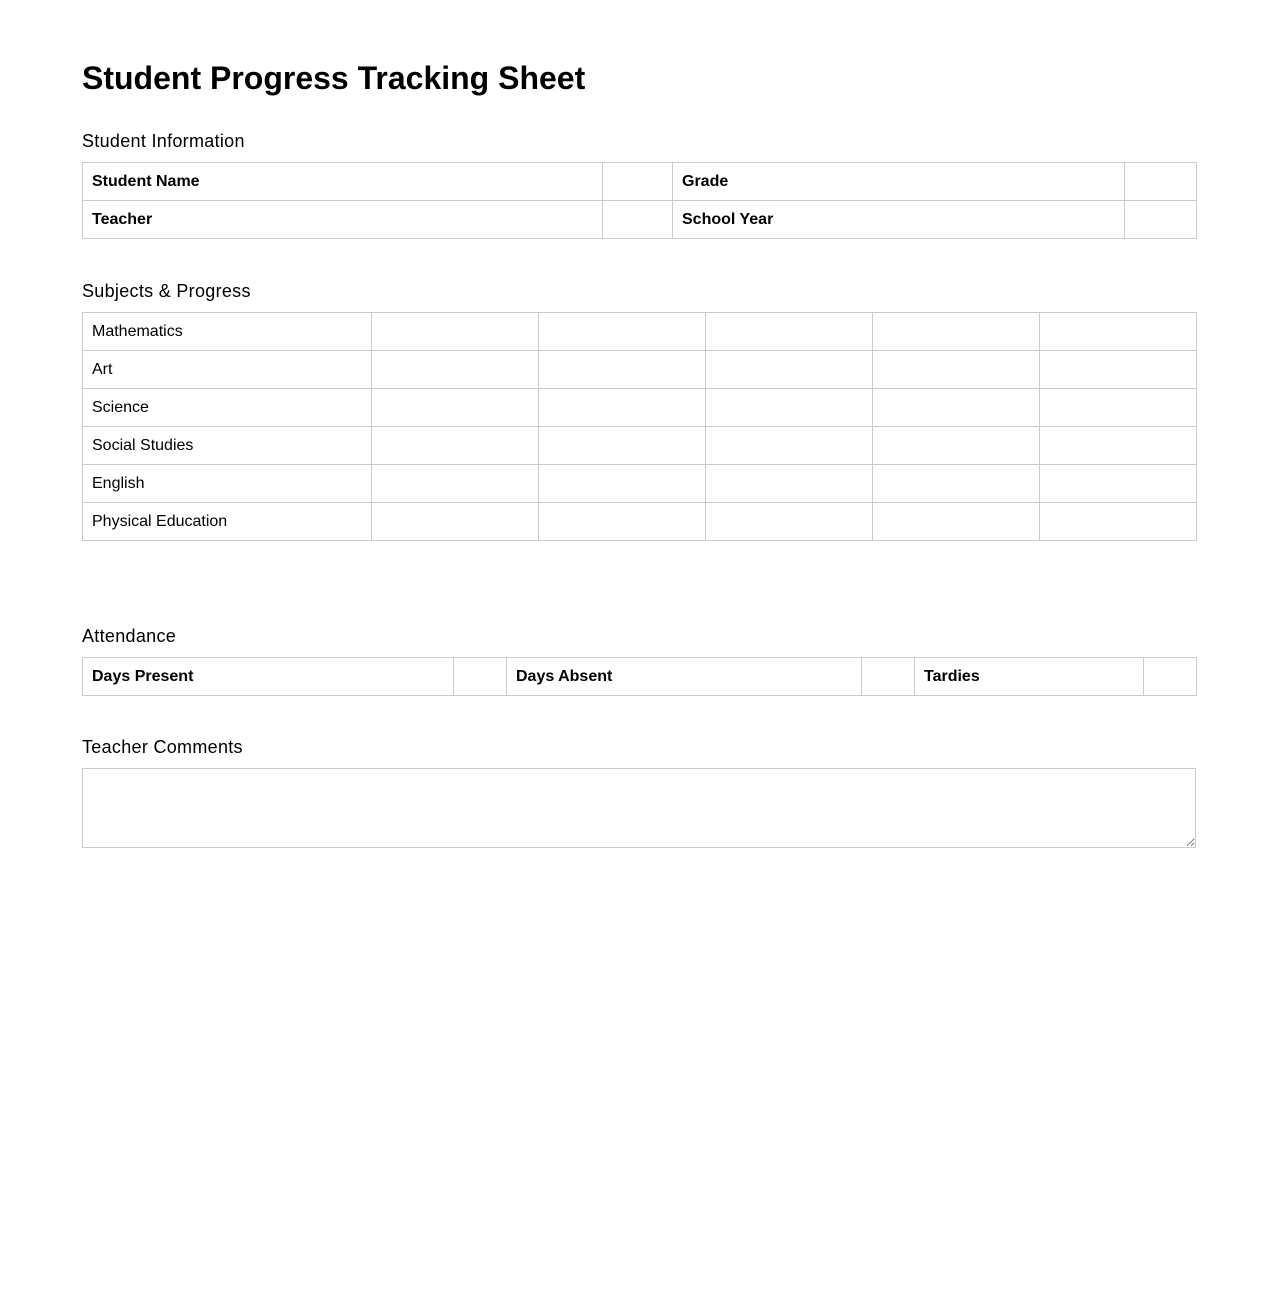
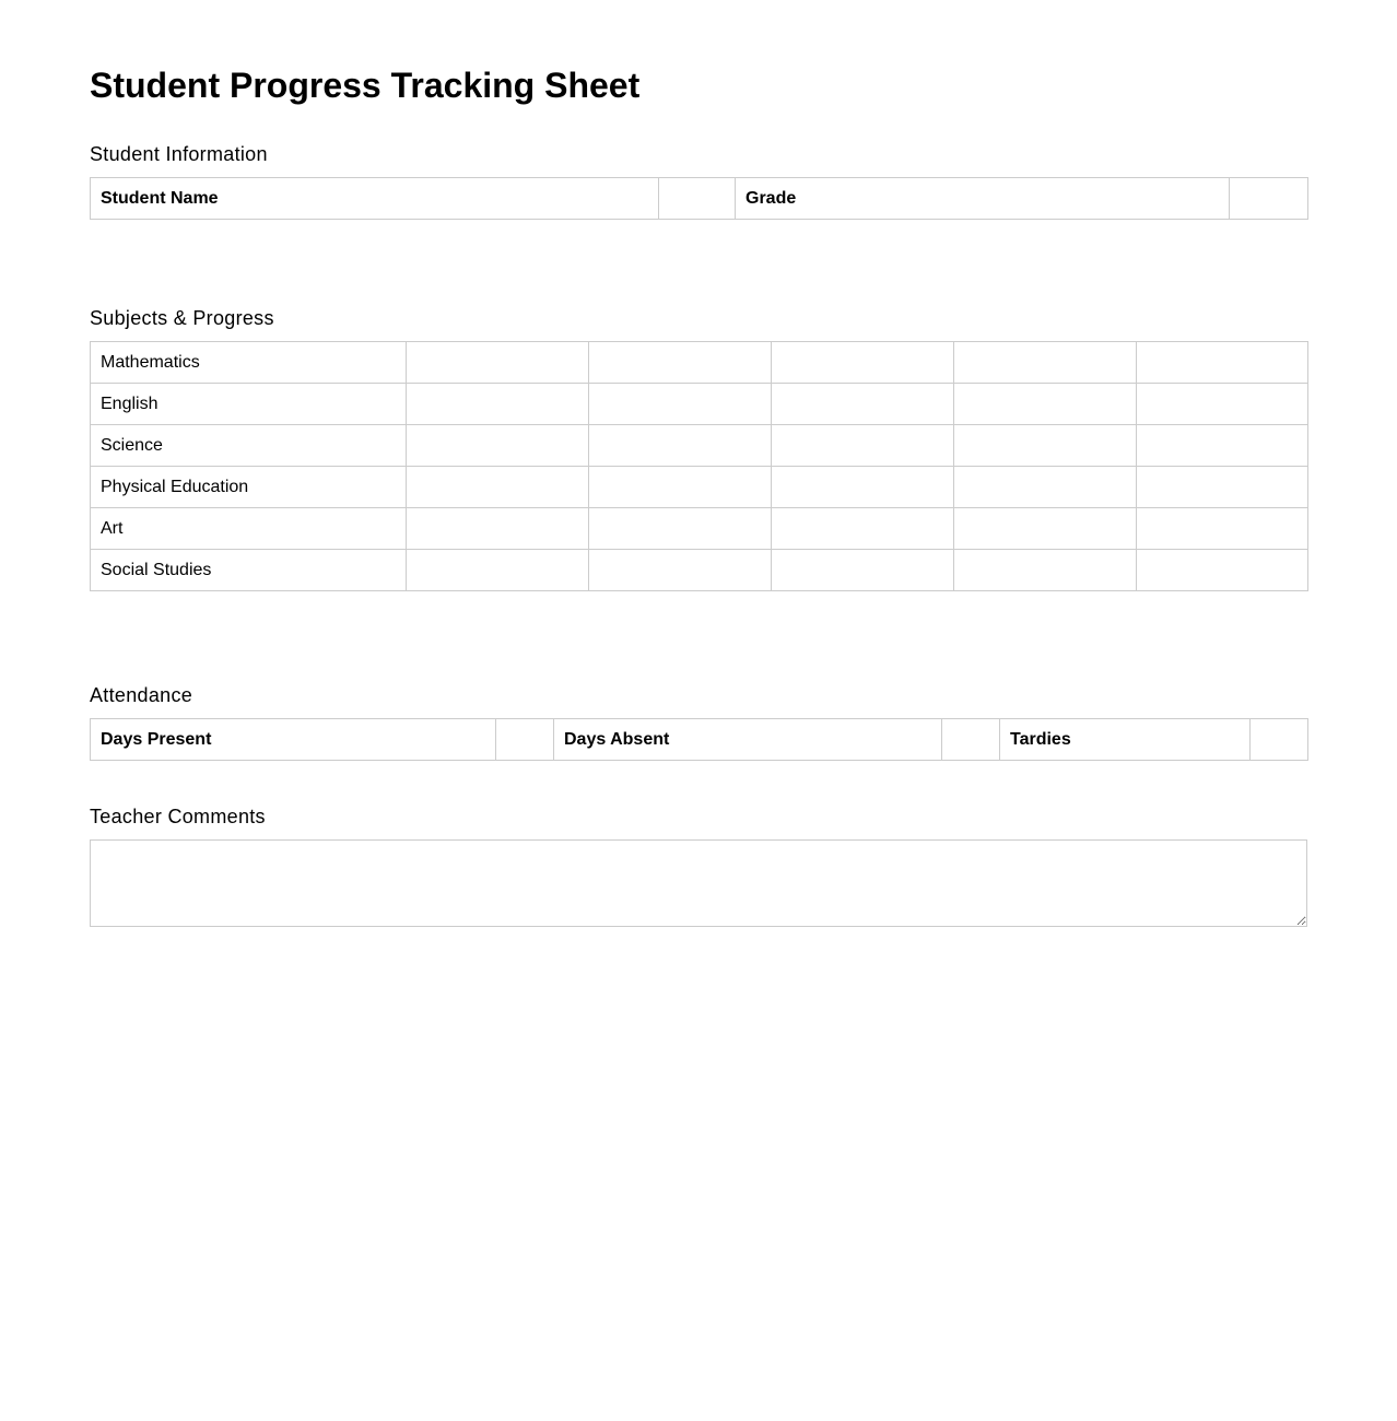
  Student Progress Tracking Sheet
  Student Information
  Student Name		Grade
- Teacher		School Year
  Subjects & Progress
  Mathematics
- Art
+ English
  Science
- Social Studies
+ Physical Education
- English
+ Art
- Physical Education
+ Social Studies
  Attendance
  Days Present		Days Absent		Tardies
  Teacher Comments
